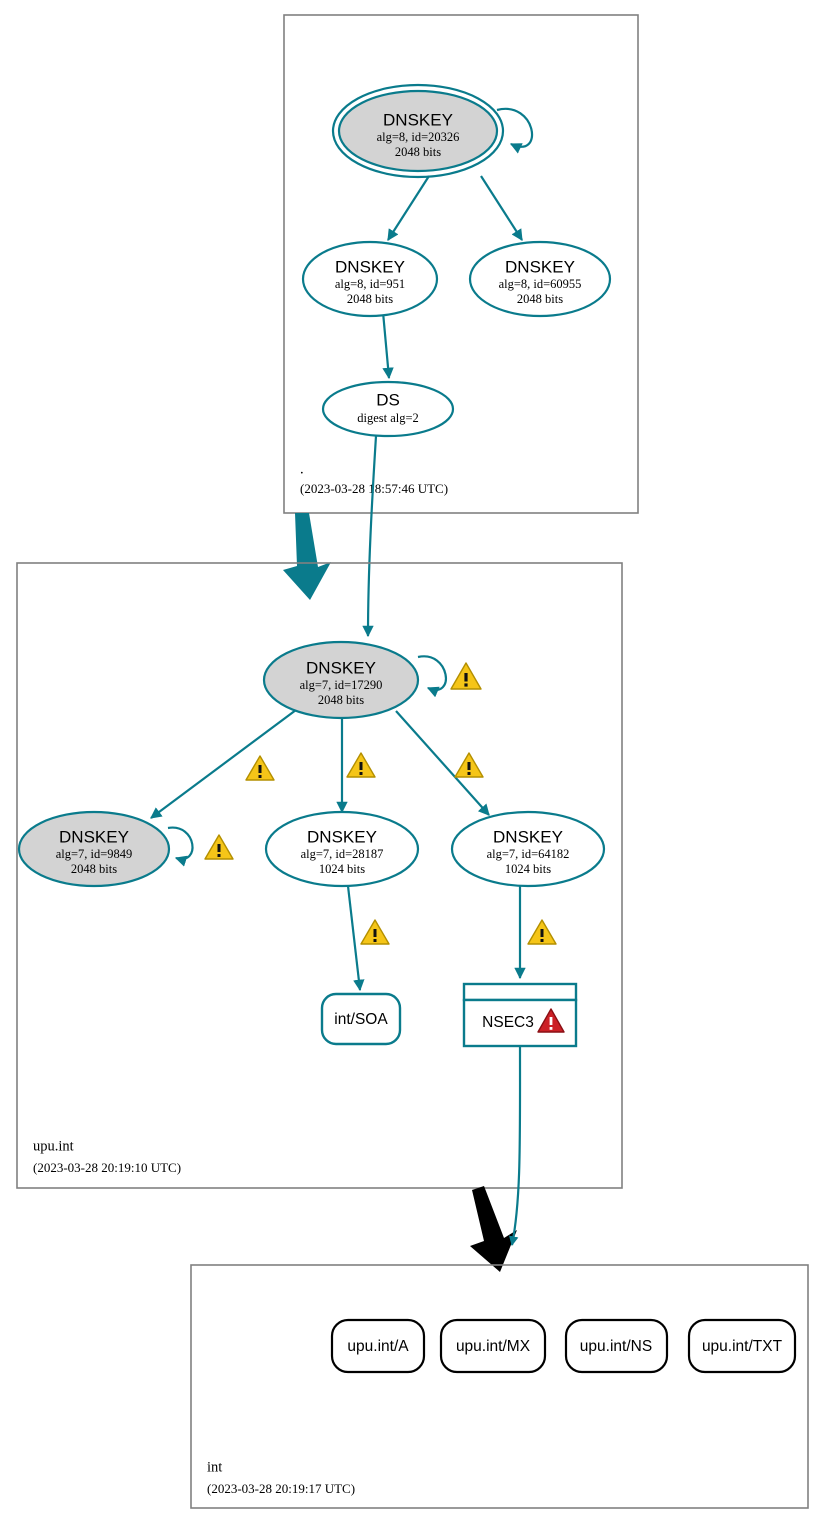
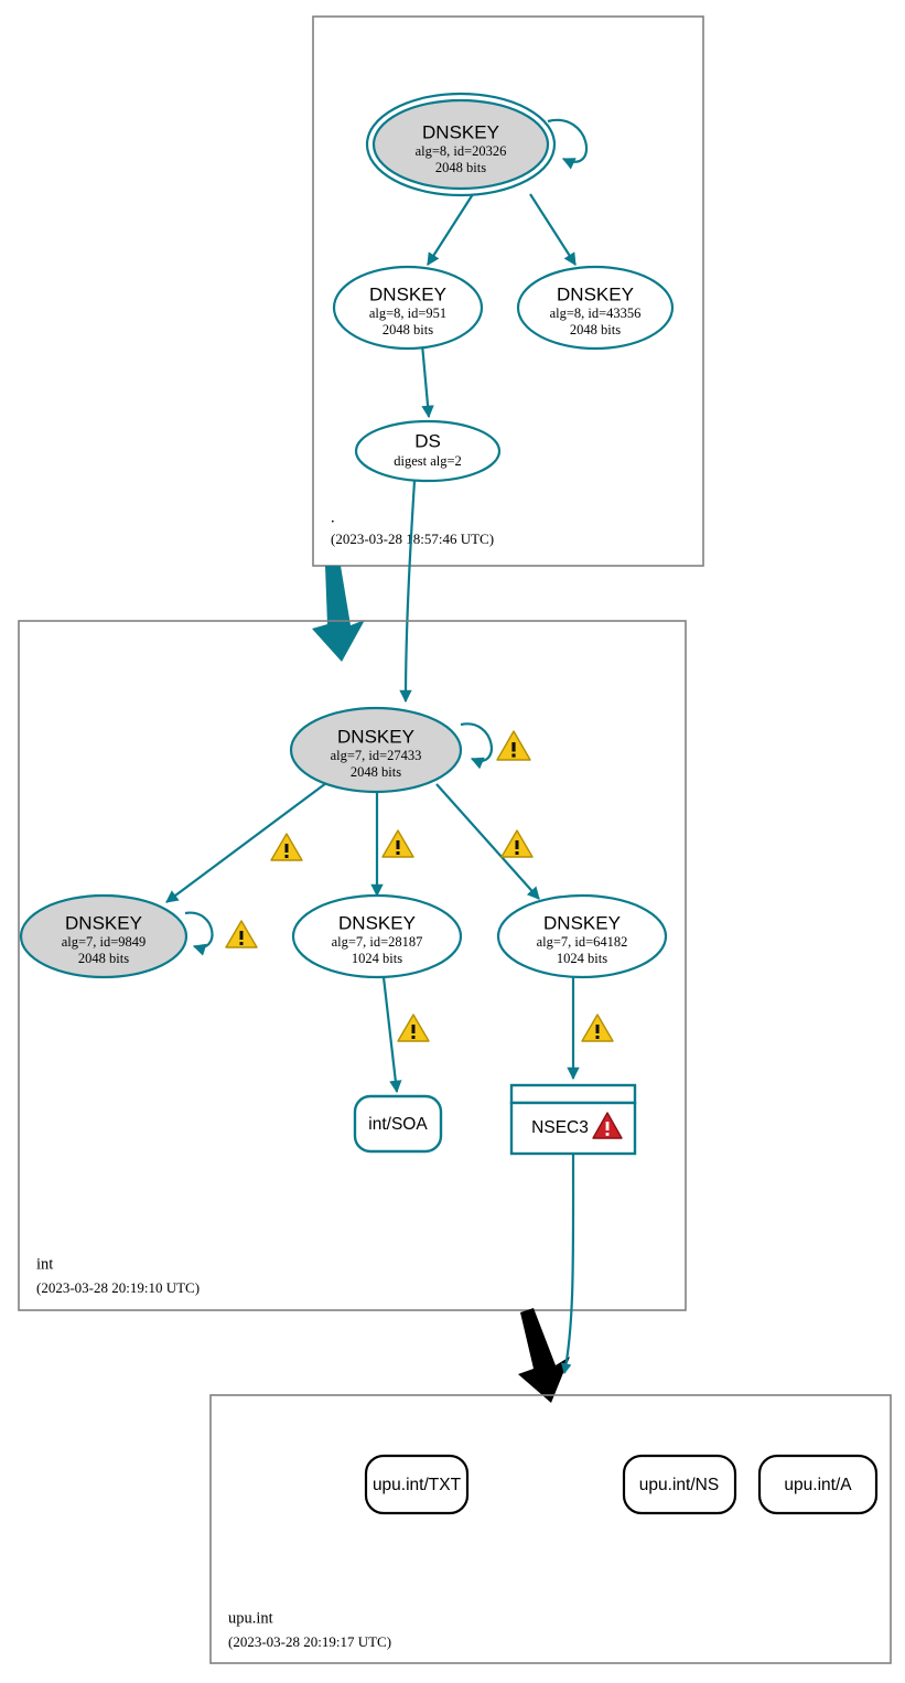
  DNSKEY
  alg=8, id=20326
  2048 bits
  DNSKEY
  alg=8, id=951
  2048 bits
  DNSKEY
- alg=8, id=60955
+ alg=8, id=43356
  2048 bits
  DS
  digest alg=2
  .
  (2023-03-28 18:57:46 UTC)
  DNSKEY
- alg=7, id=17290
+ alg=7, id=27433
  2048 bits
  DNSKEY
  alg=7, id=9849
  2048 bits
  DNSKEY
  alg=7, id=28187
  1024 bits
  DNSKEY
  alg=7, id=64182
  1024 bits
  int/SOA
  NSEC3
- upu.int
+ int
  (2023-03-28 20:19:10 UTC)
- upu.int/A
+ upu.int/TXT
- upu.int/MX
  upu.int/NS
- upu.int/TXT
+ upu.int/A
- int
+ upu.int
  (2023-03-28 20:19:17 UTC)
